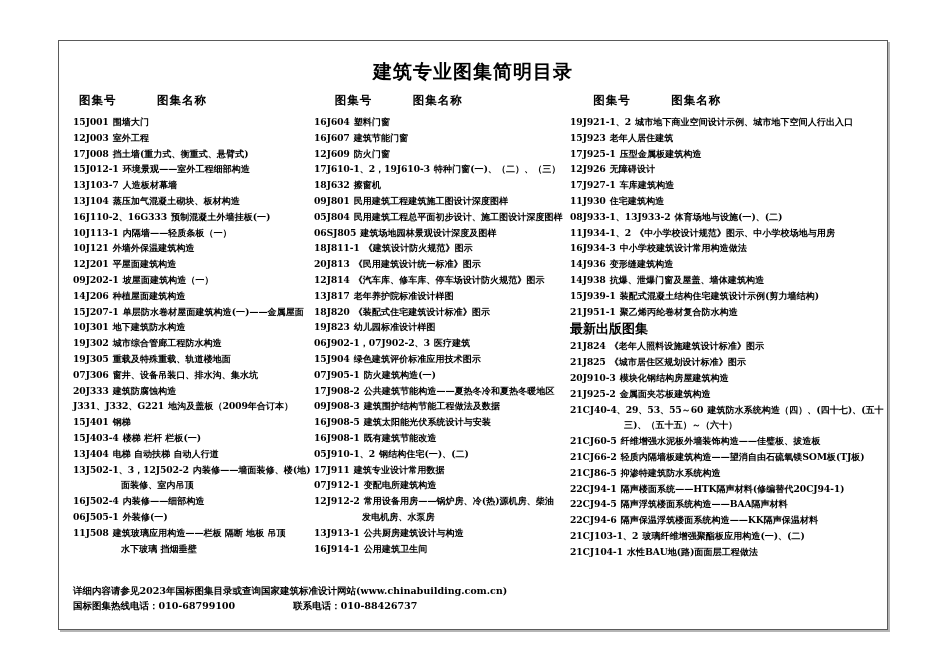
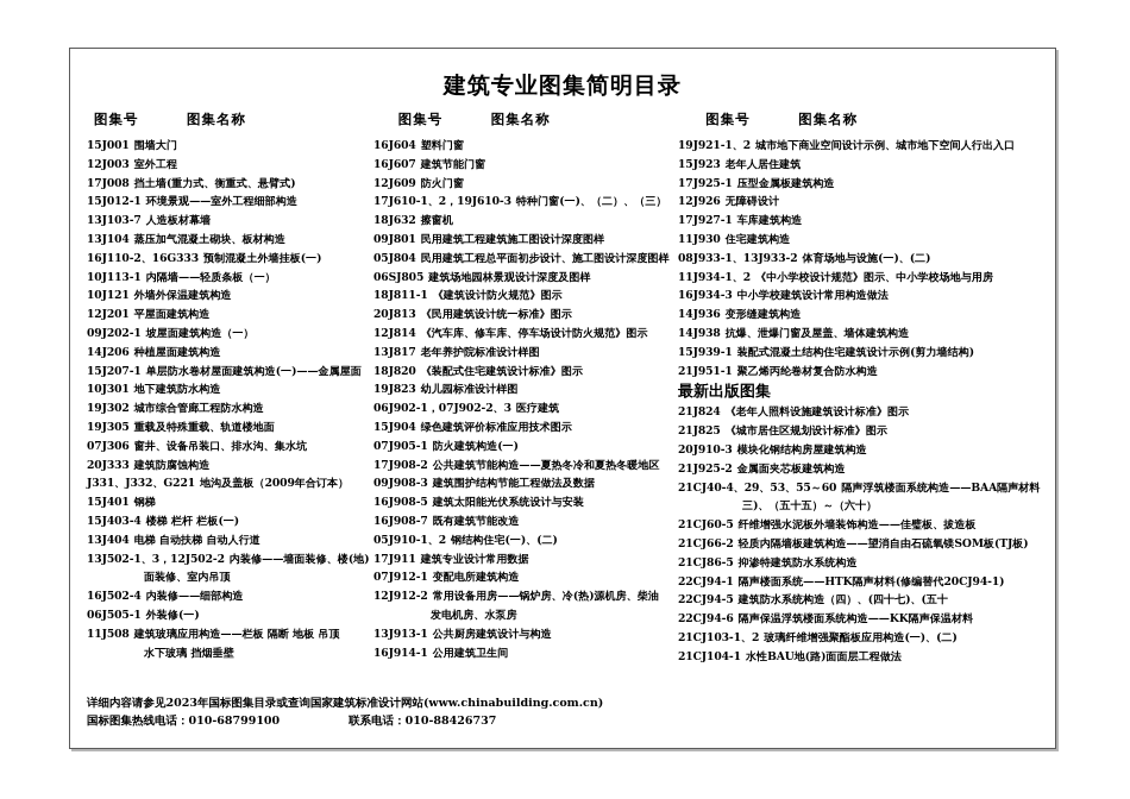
  建筑专业图集简明目录
  图集号
  图集名称
  图集号
  图集名称
  图集号
  图集名称
  15J001 围墙大门
  12J003 室外工程
  17J008 挡土墙(重力式、衡重式、悬臂式)
  15J012-1 环境景观——室外工程细部构造
  13J103-7 人造板材幕墙
  13J104 蒸压加气混凝土砌块、板材构造
  16J110-2、16G333 预制混凝土外墙挂板(一)
  10J113-1 内隔墙——轻质条板（一）
  10J121 外墙外保温建筑构造
  12J201 平屋面建筑构造
  09J202-1 坡屋面建筑构造（一）
  14J206 种植屋面建筑构造
  15J207-1 单层防水卷材屋面建筑构造(一)——金属屋面
  10J301 地下建筑防水构造
  19J302 城市综合管廊工程防水构造
  19J305 重载及特殊重载、轨道楼地面
  07J306 窗井、设备吊装口、排水沟、集水坑
  20J333 建筑防腐蚀构造
  J331、J332、G221 地沟及盖板（2009年合订本）
  15J401 钢梯
  15J403-4 楼梯 栏杆 栏板(一)
  13J404 电梯 自动扶梯 自动人行道
  13J502-1、3，12J502-2 内装修——墙面装修、楼(地)
  面装修、室内吊顶
  16J502-4 内装修——细部构造
  06J505-1 外装修(一)
  11J508 建筑玻璃应用构造——栏板 隔断 地板 吊顶
  水下玻璃 挡烟垂壁
  16J604 塑料门窗
  16J607 建筑节能门窗
  12J609 防火门窗
  17J610-1、2，19J610-3 特种门窗(一)、（二）、（三）
  18J632 擦窗机
  09J801 民用建筑工程建筑施工图设计深度图样
  05J804 民用建筑工程总平面初步设计、施工图设计深度图样
  06SJ805 建筑场地园林景观设计深度及图样
  18J811-1 《建筑设计防火规范》图示
  20J813 《民用建筑设计统一标准》图示
  12J814 《汽车库、修车库、停车场设计防火规范》图示
  13J817 老年养护院标准设计样图
  18J820 《装配式住宅建筑设计标准》图示
  19J823 幼儿园标准设计样图
  06J902-1，07J902-2、3 医疗建筑
  15J904 绿色建筑评价标准应用技术图示
  07J905-1 防火建筑构造(一)
  17J908-2 公共建筑节能构造——夏热冬冷和夏热冬暖地区
  09J908-3 建筑围护结构节能工程做法及数据
  16J908-5 建筑太阳能光伏系统设计与安装
- 16J908-1 既有建筑节能改造
+ 16J908-7 既有建筑节能改造
  05J910-1、2 钢结构住宅(一)、(二)
  17J911 建筑专业设计常用数据
  07J912-1 变配电所建筑构造
  12J912-2 常用设备用房——锅炉房、冷(热)源机房、柴油
  发电机房、水泵房
  13J913-1 公共厨房建筑设计与构造
  16J914-1 公用建筑卫生间
  19J921-1、2 城市地下商业空间设计示例、城市地下空间人行出入口
  15J923 老年人居住建筑
  17J925-1 压型金属板建筑构造
  12J926 无障碍设计
  17J927-1 车库建筑构造
  11J930 住宅建筑构造
  08J933-1、13J933-2 体育场地与设施(一)、(二)
  11J934-1、2 《中小学校设计规范》图示、中小学校场地与用房
  16J934-3 中小学校建筑设计常用构造做法
  14J936 变形缝建筑构造
  14J938 抗爆、泄爆门窗及屋盖、墙体建筑构造
  15J939-1 装配式混凝土结构住宅建筑设计示例(剪力墙结构)
  21J951-1 聚乙烯丙纶卷材复合防水构造
  最新出版图集
  21J824 《老年人照料设施建筑设计标准》图示
  21J825 《城市居住区规划设计标准》图示
  20J910-3 模块化钢结构房屋建筑构造
  21J925-2 金属面夹芯板建筑构造
- 21CJ40-4、29、53、55～60 建筑防水系统构造（四）、(四十七)、(五十
+ 21CJ40-4、29、53、55～60 隔声浮筑楼面系统构造——BAA隔声材料
  三)、（五十五）～（六十）
  21CJ60-5 纤维增强水泥板外墙装饰构造——佳璧板、拔造板
  21CJ66-2 轻质内隔墙板建筑构造——望消自由石硫氧镁SOM板(TJ板)
  21CJ86-5 抑渗特建筑防水系统构造
  22CJ94-1 隔声楼面系统——HTK隔声材料(修编替代20CJ94-1)
- 22CJ94-5 隔声浮筑楼面系统构造——BAA隔声材料
+ 22CJ94-5 建筑防水系统构造（四）、(四十七)、(五十
  22CJ94-6 隔声保温浮筑楼面系统构造——KK隔声保温材料
  21CJ103-1、2 玻璃纤维增强聚酯板应用构造(一)、(二)
  21CJ104-1 水性BAU地(路)面面层工程做法
  详细内容请参见2023年国标图集目录或查询国家建筑标准设计网站(www.chinabuilding.com.cn)
  国标图集热线电话：010-68799100
  联系电话：010-88426737
